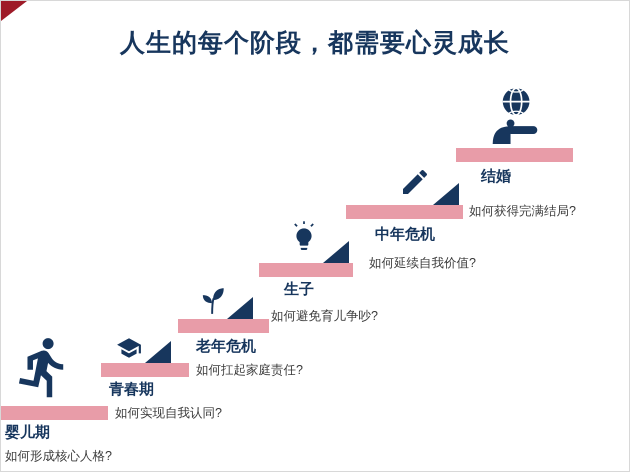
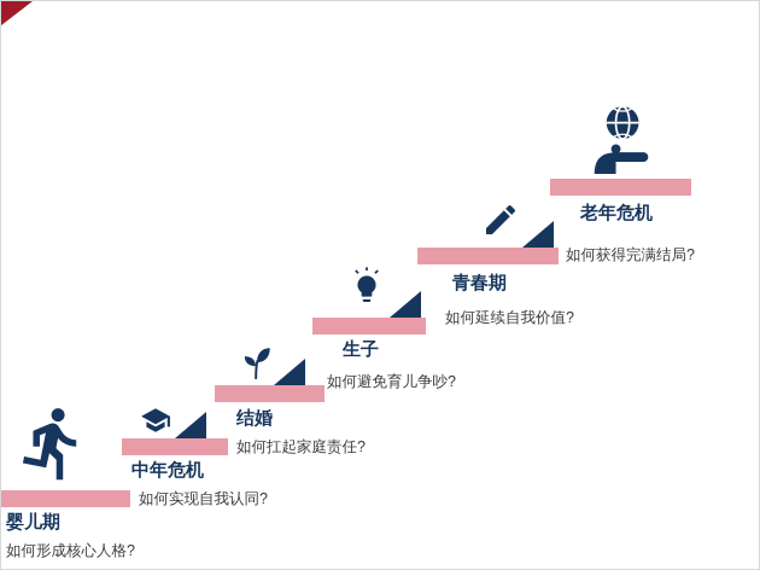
- 人生的每个阶段，都需要心灵成长
  婴儿期
  如何形成核心人格?
- 青春期
+ 中年危机
  如何实现自我认同?
- 老年危机
+ 结婚
  如何扛起家庭责任?
  生子
  如何避免育儿争吵?
- 中年危机
+ 青春期
  如何延续自我价值?
- 结婚
+ 老年危机
  如何获得完满结局?
